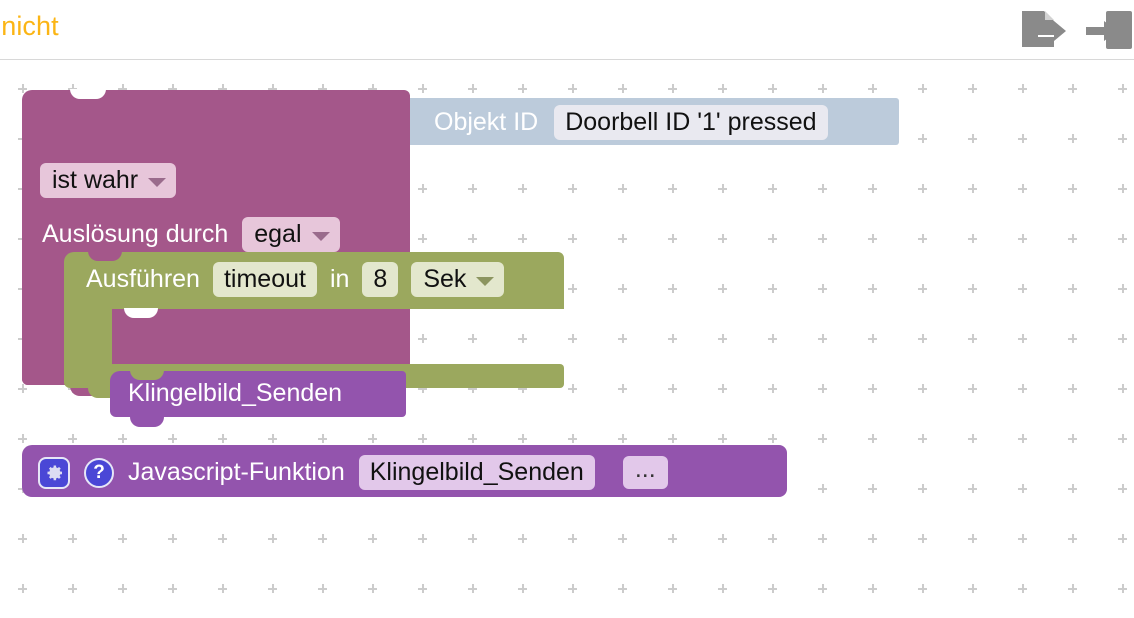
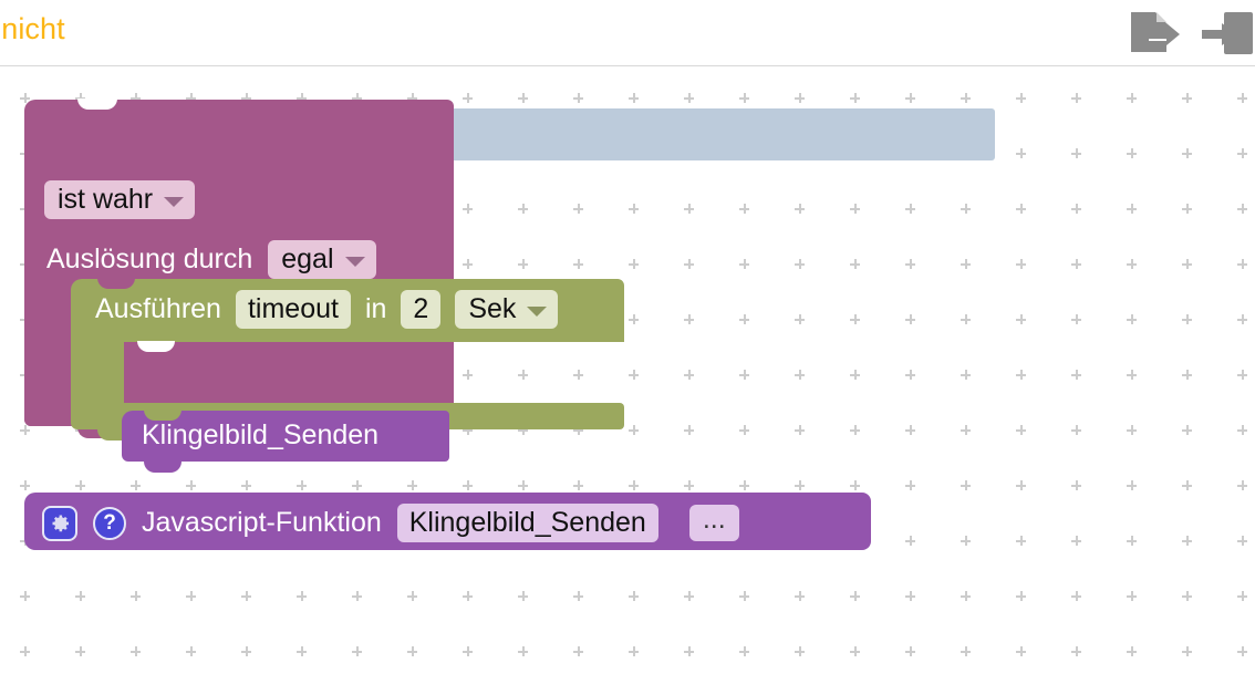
  nicht
- Objekt ID
- Doorbell ID '1' pressed
  ist wahr
  Auslösung durch
  egal
  Ausführen
  timeout
  in
- 8
+ 2
  Sek
  Klingelbild_Senden
  ?
  Javascript-Funktion
  Klingelbild_Senden
  ...
